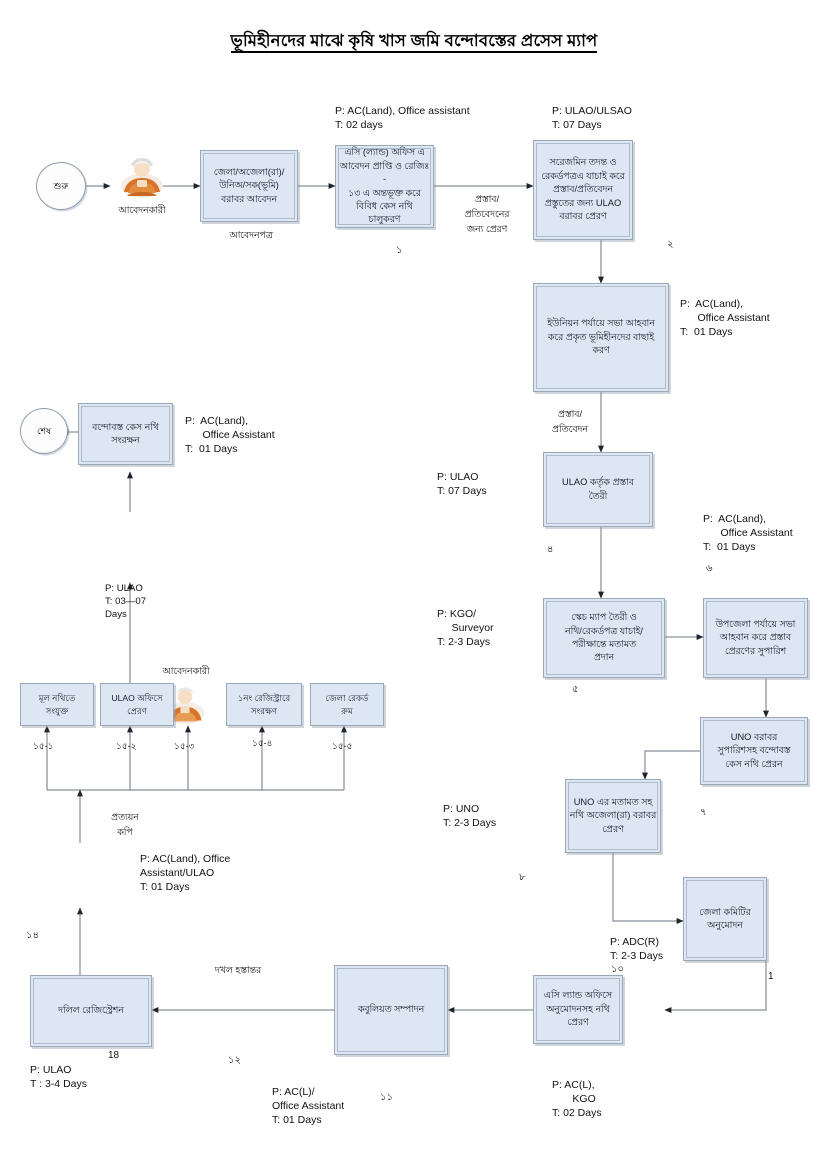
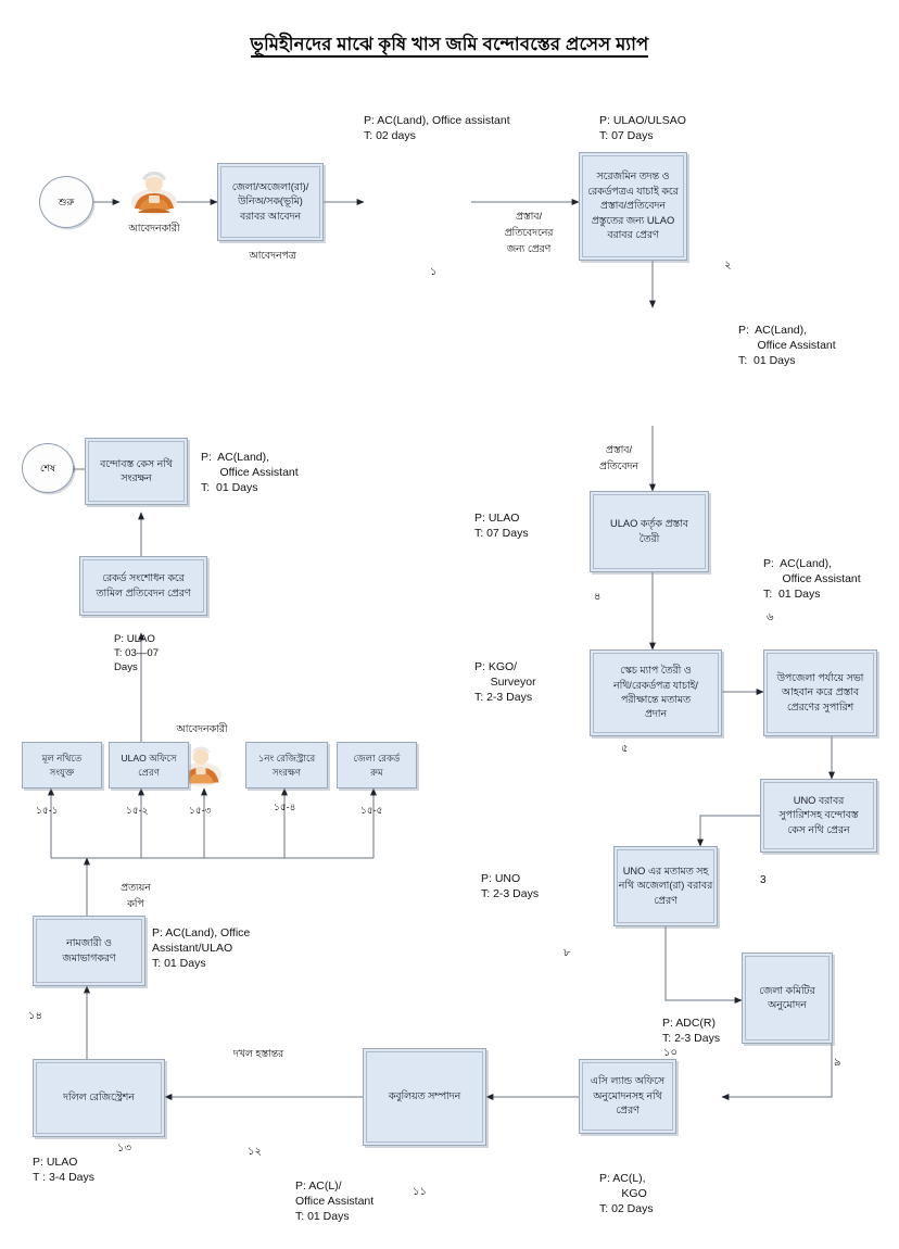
  ভূমিহীনদের মাঝে কৃষি খাস জমি বন্দোবস্তের প্রসেস ম্যাপ
  শুরু
  শেষ
  আবেদনকারী
  আবেদনকারী
  জেলা/অজেলা(রা)/
  উনিঅ/সক(ভূমি)
  বরাবর আবেদন
  আবেদনপত্র
- এসি (ল্যান্ড) অফিস এ
- আবেদন প্রাপ্তি ও রেজিঃ -
- ১৩ এ অন্তভূক্ত করে
- বিবিধ কেস নথি চালুকরণ
  সরেজমিন তদন্ত ও
  রেকর্ডপত্রএ যাচাই করে
  প্রস্তাব/প্রতিবেদন
  প্রস্তুতের জন্য ULAO
  বরাবর প্রেরণ
- ইউনিয়ন পর্যায়ে সভা আহবান
- করে প্রকৃত ভূমিহীনদের বাছাই
- করণ
  ULAO কর্তৃক প্রস্তাব
  তৈরী
  স্কেচ ম্যাপ তৈরী ও
  নথি/রেকর্ডপত্র যাচাই/
  পরীক্ষান্তে মতামত
  প্রদান
  উপজেলা পর্যায়ে সভা
  আহবান করে প্রস্তাব
  প্রেরণের সুপারিশ
  UNO বরাবর
  সুপারিশসহ বন্দোবস্ত
  কেস নথি প্রেরন
  UNO এর মতামত সহ
  নথি অজেলা(রা) বরাবর
  প্রেরণ
  জেলা কমিটির
  অনুমোদন
  এসি ল্যান্ড অফিসে
  অনুমোদনসহ নথি
  প্রেরণ
  কবুলিয়ত সম্পাদন
  দলিল রেজিস্ট্রেশন
+ নামজারী ও
+ জমাভাগকরণ
  মূল নথিতে
  সংযুক্ত
  ULAO অফিসে
  প্রেরণ
  ১নং রেজিস্ট্রারে
  সংরক্ষণ
  জেলা রেকর্ড
  রুম
+ রেকর্ড সংশোধন করে
+ তামিল প্রতিবেদন প্রেরণ
  বন্দোবস্ত কেস নথি
  সংরক্ষন
  প্রস্তাব/
  প্রতিবেদনের
  জন্য প্রেরণ
  প্রস্তাব/
  প্রতিবেদন
  দখল হস্তান্তর
  প্রত্যয়ন
  কপি
  P: AC(Land), Office assistant
  T: 02 days
  P: ULAO/ULSAO
  T: 07 Days
  P: AC(Land),
  Office Assistant
  T: 01 Days
  P: ULAO
  T: 07 Days
  P: KGO/
  Surveyor
  T: 2-3 Days
  P: AC(Land),
  Office Assistant
  T: 01 Days
  P: UNO
  T: 2-3 Days
  P: ADC(R)
  T: 2-3 Days
  P: AC(L),
  KGO
  T: 02 Days
  P: AC(L)/
  Office Assistant
  T: 01 Days
  P: ULAO
  T : 3-4 Days
  P: AC(Land), Office
  Assistant/ULAO
  T: 01 Days
  P: ULAO
  T: 03—07
  Days
  P: AC(Land),
  Office Assistant
  T: 01 Days
  ১
  ২
  ৪
  ৫
  ৬
- ৭
+ 3
  ৮
- 1
+ ৯
  ১০
  ১১
  ১২
- 18
+ ১৩
  ১৪
  ১৫-১
  ১৫-২
  ১৫-৩
  ১৫-৪
  ১৫-৫
